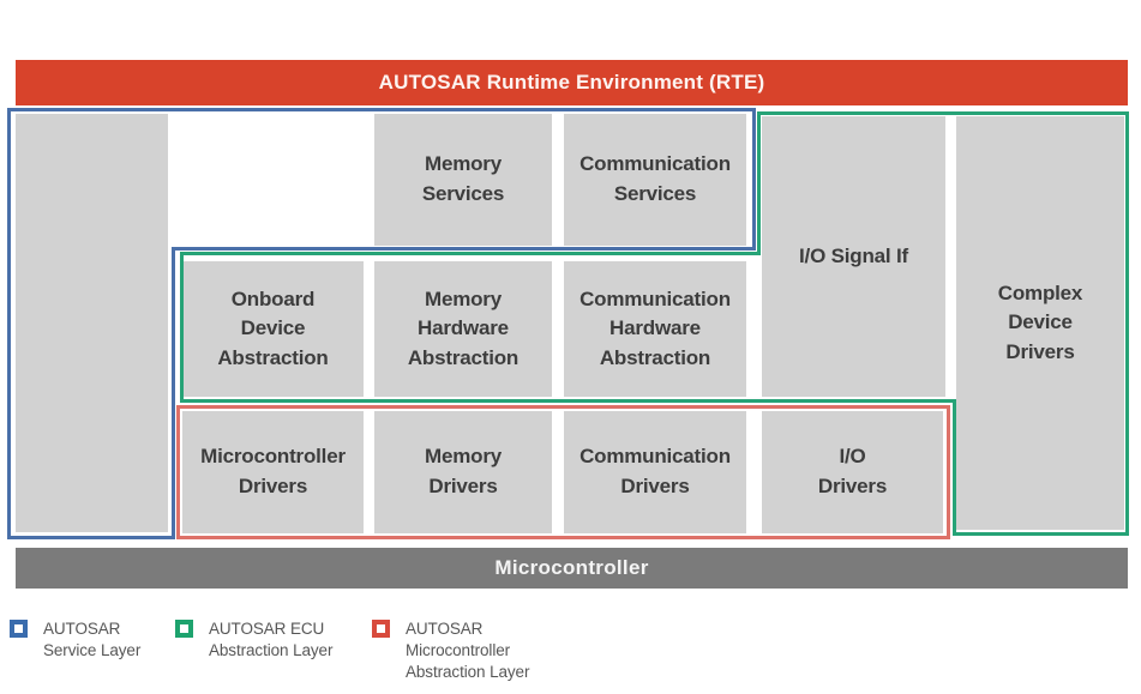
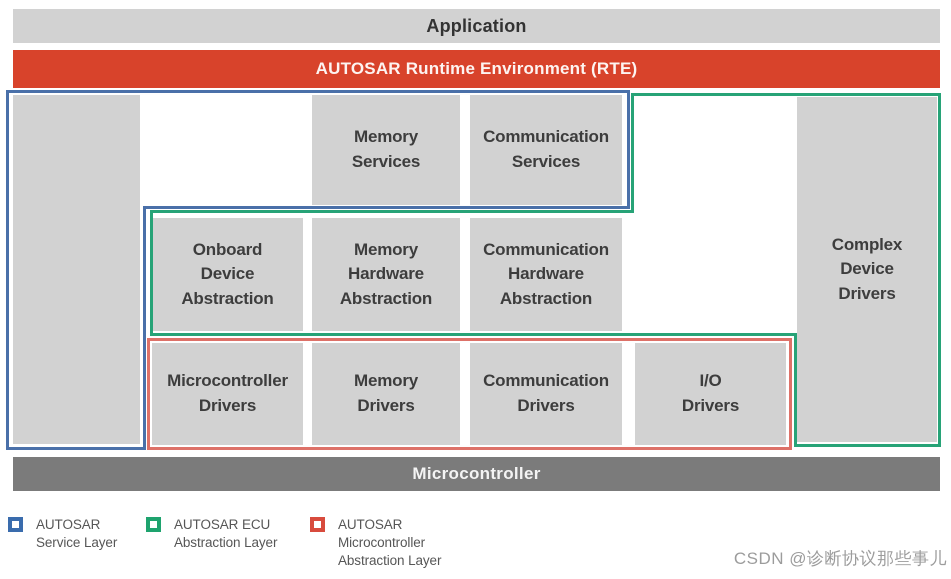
+ Application
  AUTOSAR Runtime Environment (RTE)
  Memory
  Services
  Communication
  Services
- I/O Signal If
  Complex
  Device
  Drivers
  Onboard
  Device
  Abstraction
  Memory
  Hardware
  Abstraction
  Communication
  Hardware
  Abstraction
  Microcontroller
  Drivers
  Memory
  Drivers
  Communication
  Drivers
  I/O
  Drivers
  Microcontroller
  AUTOSAR
  Service Layer
  AUTOSAR ECU
  Abstraction Layer
  AUTOSAR
  Microcontroller
  Abstraction Layer
+ CSDN @诊断协议那些事儿
